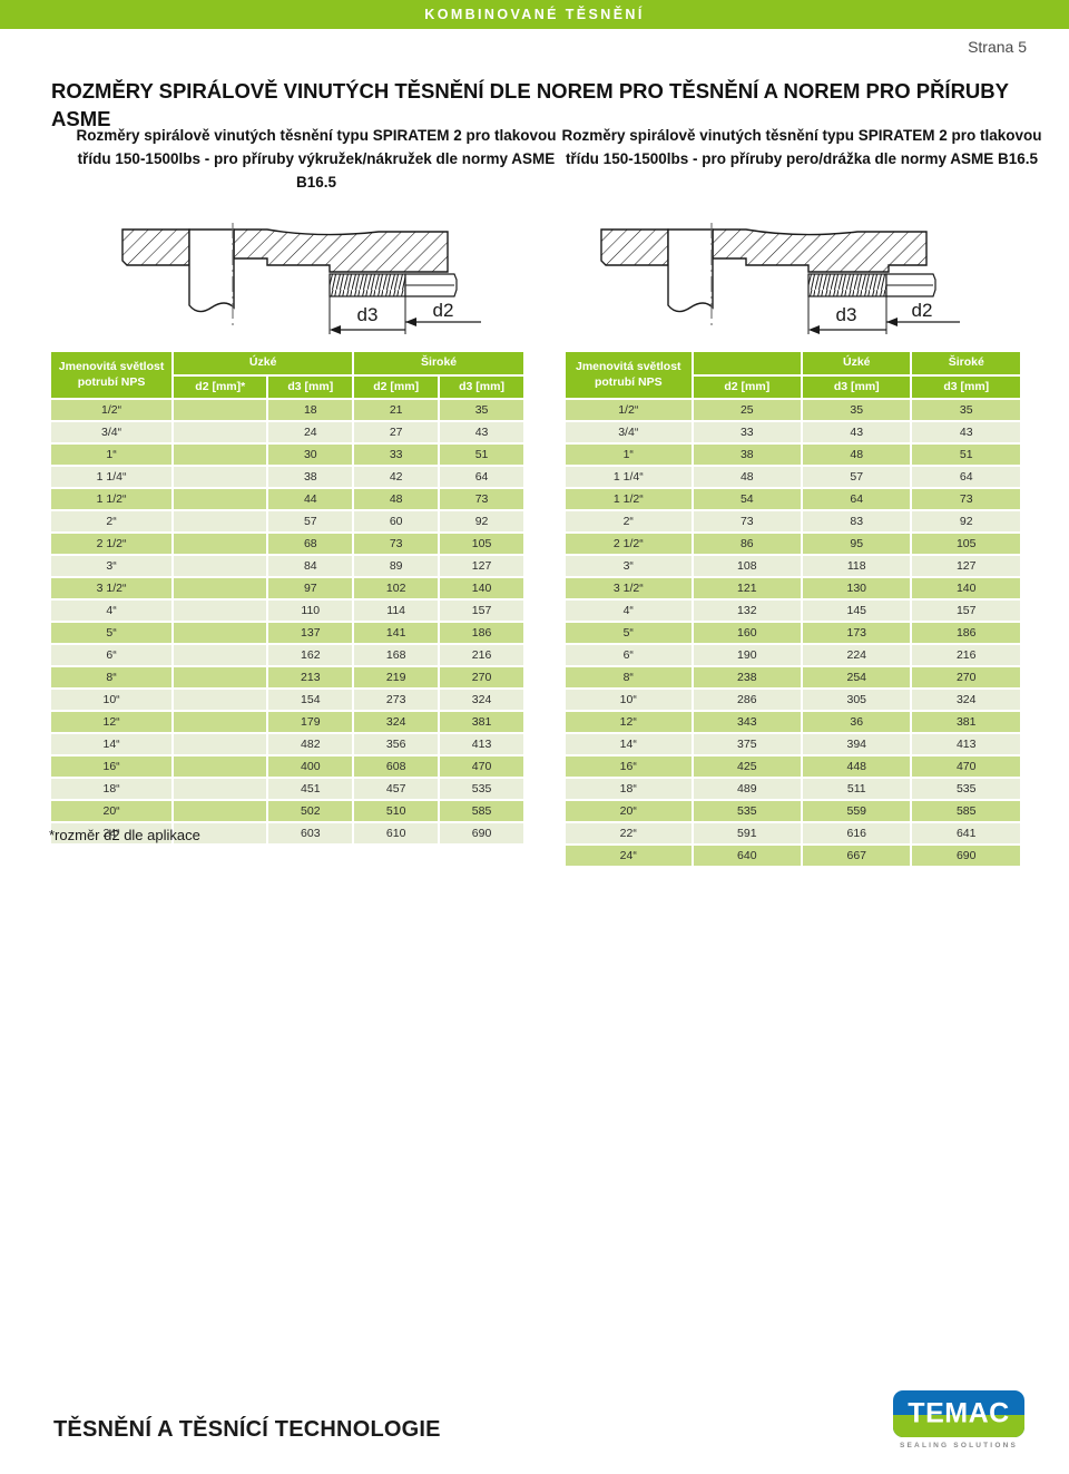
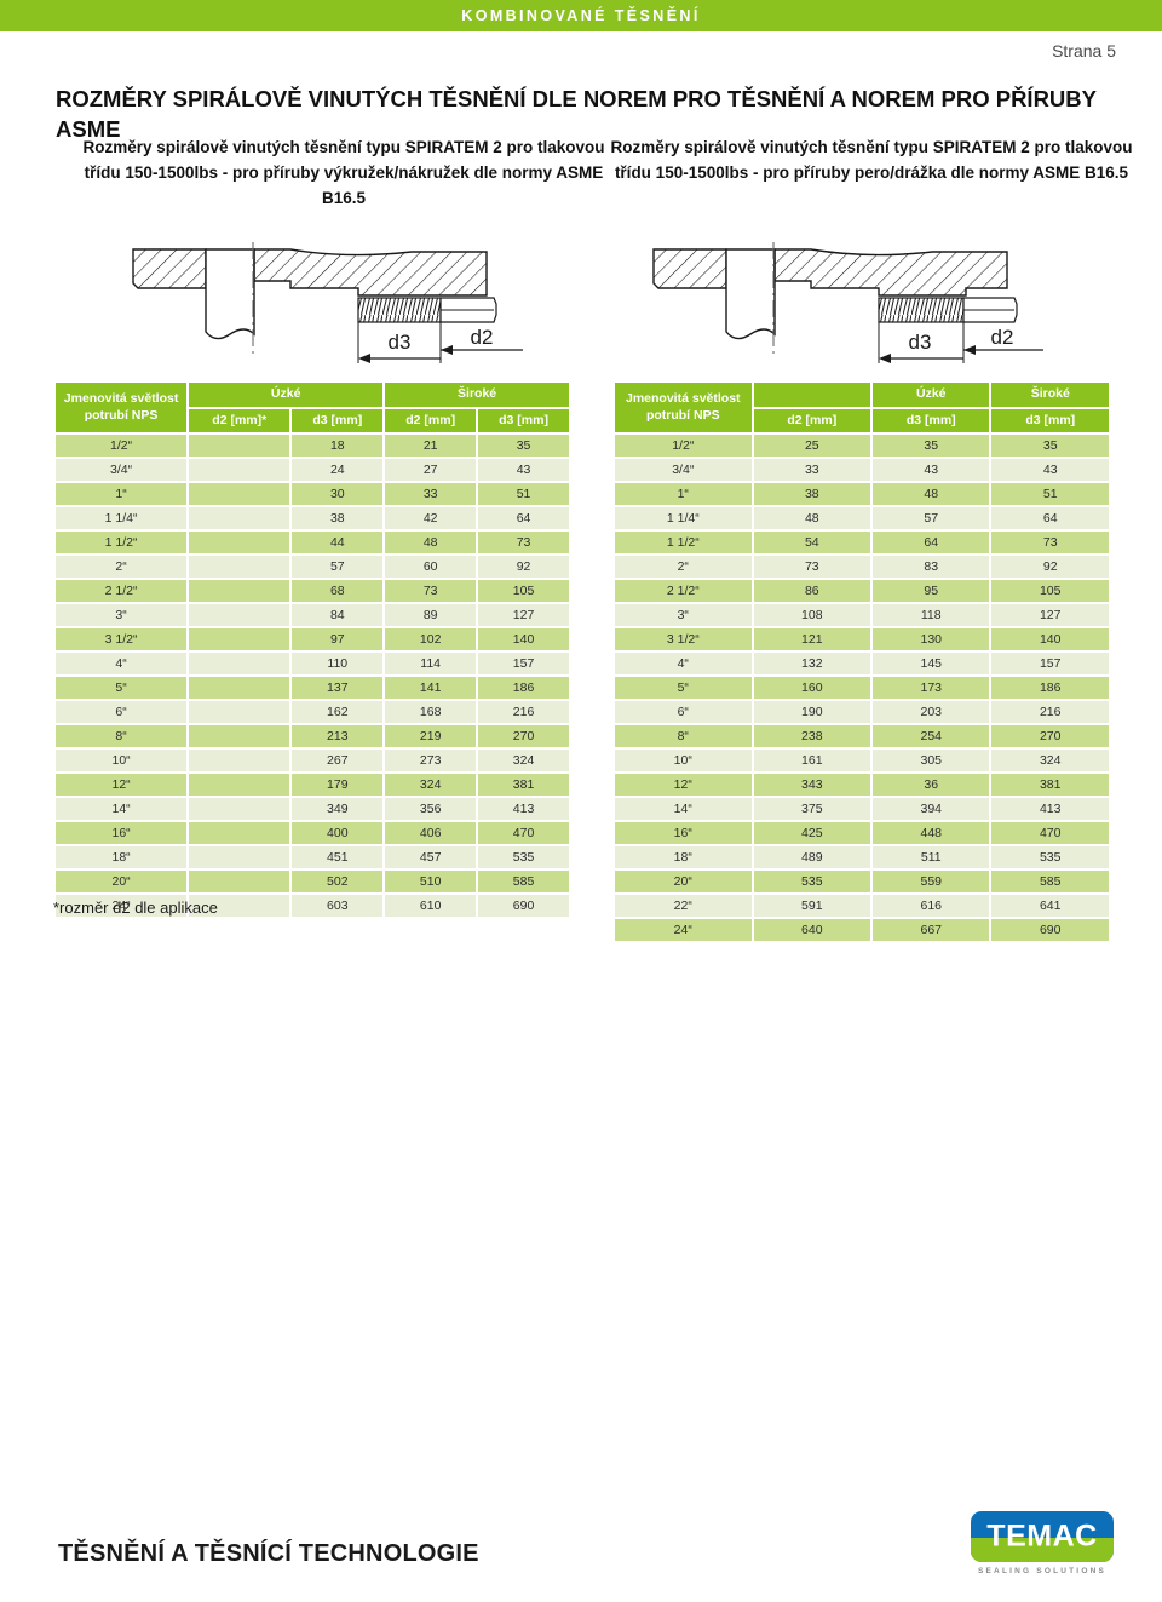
  KOMBINOVANÉ TĚSNĚNÍ
  Strana 5
  ROZMĚRY SPIRÁLOVĚ VINUTÝCH TĚSNĚNÍ DLE NOREM PRO TĚSNĚNÍ A NOREM PRO PŘÍRUBY ASME
  Rozměry spirálově vinutých těsnění typu SPIRATEM 2 pro tlakovou třídu 150-1500lbs - pro příruby výkružek/nákružek dle normy ASME B16.5
  Rozměry spirálově vinutých těsnění typu SPIRATEM 2 pro tlakovou třídu 150-1500lbs - pro příruby pero/drážka dle normy ASME B16.5
  d3
  d2
  d3
  d2
  Jmenovitá světlost potrubí NPS	Úzké	Široké
  d2 [mm]*	d3 [mm]	d2 [mm]	d3 [mm]
  1/2“		18	21	35
  3/4“		24	27	43
  1“		30	33	51
  1 1/4“		38	42	64
  1 1/2“		44	48	73
  2“		57	60	92
  2 1/2“		68	73	105
  3“		84	89	127
  3 1/2“		97	102	140
  4“		110	114	157
  5“		137	141	186
  6“		162	168	216
  8“		213	219	270
- 10“		154	273	324
+ 10“		267	273	324
  12“		179	324	381
- 14“		482	356	413
+ 14“		349	356	413
- 16“		400	608	470
+ 16“		400	406	470
  18“		451	457	535
  20“		502	510	585
  24“		603	610	690
  *rozměr d2 dle aplikace
  Jmenovitá světlost potrubí NPS		Úzké	Široké
  d2 [mm]	d3 [mm]	d3 [mm]
  1/2“	25	35	35
  3/4“	33	43	43
  1“	38	48	51
  1 1/4“	48	57	64
  1 1/2“	54	64	73
  2“	73	83	92
  2 1/2“	86	95	105
  3“	108	118	127
  3 1/2“	121	130	140
  4“	132	145	157
  5“	160	173	186
- 6“	190	224	216
+ 6“	190	203	216
  8“	238	254	270
- 10“	286	305	324
+ 10“	161	305	324
  12“	343	36	381
  14“	375	394	413
  16“	425	448	470
  18“	489	511	535
  20“	535	559	585
  22“	591	616	641
  24“	640	667	690
  TĚSNĚNÍ A TĚSNÍCÍ TECHNOLOGIE
  TEMAC
